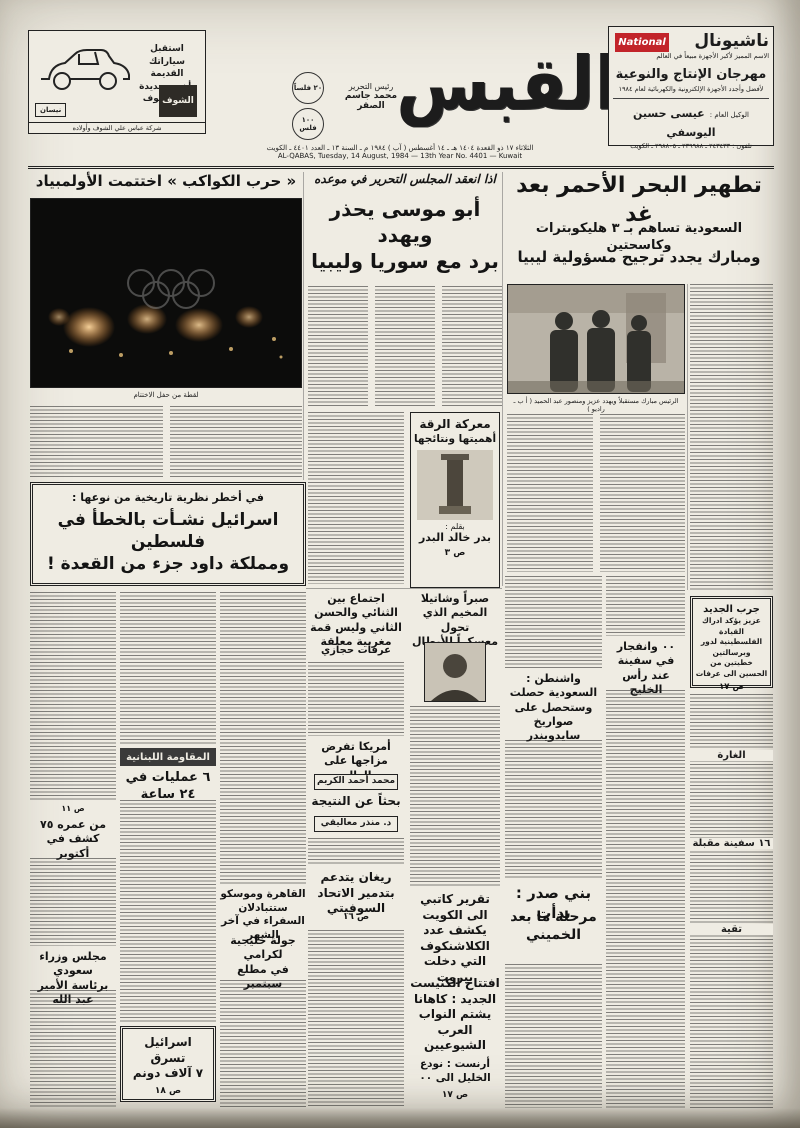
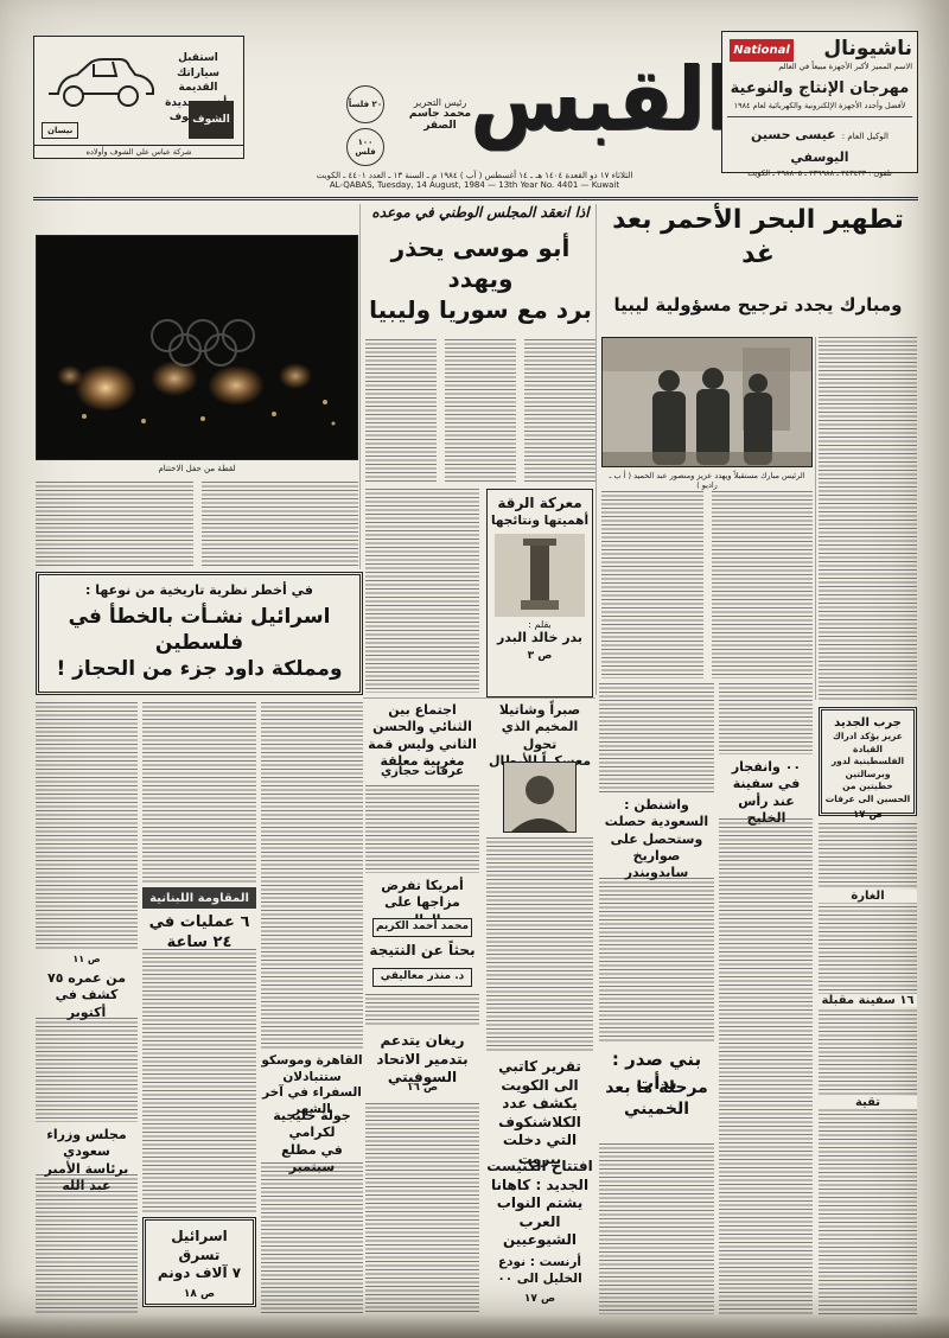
  استقبل سياراتك القديمة
  الشوف
  نيسان
  شركة عباس علي الشوف وأولاده
  ٢٠ فلساً
  ١٠٠ فلس
  رئيس التحرير
  محمد جاسم الصقر
  القبس
  National
  ناشيونال
  الاسم المميز لأكبر الأجهزة مبيعاً في العالم
  مهرجان الإنتاج والنوعية
  لأفضل وأجدد الأجهزة الإلكترونية والكهربائية لعام ١٩٨٤
  الوكيل العام : عيسى حسين اليوسفي
  تلفون : ٢٤٣٤٣٣ ـ ٢٣٩٩٨٨ ـ ٢٩٨٨٠٥ ـ الكويت
  الثلاثاء ١٧ ذو القعدة ١٤٠٤ هـ ـ ١٤ أغسطس ( آب ) ١٩٨٤ م ـ السنة ١٣ ـ العدد ٤٤٠١ ـ الكويت
  AL-QABAS, Tuesday, 14 August, 1984 — 13th Year No. 4401 — Kuwait
- « حرب الكواكب » اختتمت الأولمبياد
  لقطة من حفل الاختتام
- اذا انعقد المجلس التحرير في موعده
+ اذا انعقد المجلس الوطني في موعده
  أبو موسى يحذر ويهدد
  برد مع سوريا وليبيا
  تطهير البحر الأحمر بعد غد
- السعودية تساهم بـ ٣ هليكوبترات وكاسحتين
  ومبارك يجدد ترجيح مسؤولية ليبيا
  الرئيس مبارك مستقبلاً ويهدد عزيز ومنصور عبد الحميد ( أ ب ـ راديو )
  في أخطر نظرية تاريخية من نوعها :
  اسرائيل نشـأت بالخطأ في فلسطين
- ومملكة داود جزء من القعدة !
+ ومملكة داود جزء من الحجاز !
  ص ١١
  من عمره ٧٥
  كشف في أكتوبر
  مجلس وزراء سعودي
  برئاسة الأمير عبد الله
  المقاومة اللبنانية
  ٦ عمليات في ٢٤ ساعة
  اسرائيل تسرق
  ٧ آلاف دونم
  ص ١٨
  القاهرة وموسكو ستتبادلان
  السفراء في آخر الشهر
  جولة خليجية لكرامي
  في مطلع سبتمبر
  اجتماع بين الثنائي والحسن الثاني وليس قمة مغربية معلقة
  عرفات حجازي
  أمريكا تفرض مزاجها على
  محمد أحمد الكريم
  بحثاً عن النتيجة
  د. منذر معاليقي
  ريغان يتدعم بتدمير الاتحاد السوفيتي
  ص ١٦
  معركة الرقة
  أهميتها ونتائجها
  بقلم :
  بدر خالد البدر
  ص ٣
  صبراً وشاتيلا
  المخيم الذي تحول
  معسكراً للأبطال
  تقرير كاتبي الى الكويت يكشف عدد الكلاشنكوف التي دخلت بيروت
  افتتاح الكنيست الجديد : كاهانا يشتم النواب العرب الشيوعيين
  أرنست : نودع الخليل الى ٠٠
  ص ١٧
  واشنطن : السعودية حصلت
  وستحصل على صواريخ سايدويندر
  بني صدر : بدأت
  مرحلة ما بعد الخميني
  ٠٠ وانفجار في سفينة
  عند رأس الخليج
  جرب الجديد
  عزيز يؤكد ادراك القيادة
  الفلسطينية لدور وبرسالتين
  خطيتين من الحسين الى عرفات
  ص ١٧
  الغارة
  ١٦ سفينة مقبلة
  تقية
